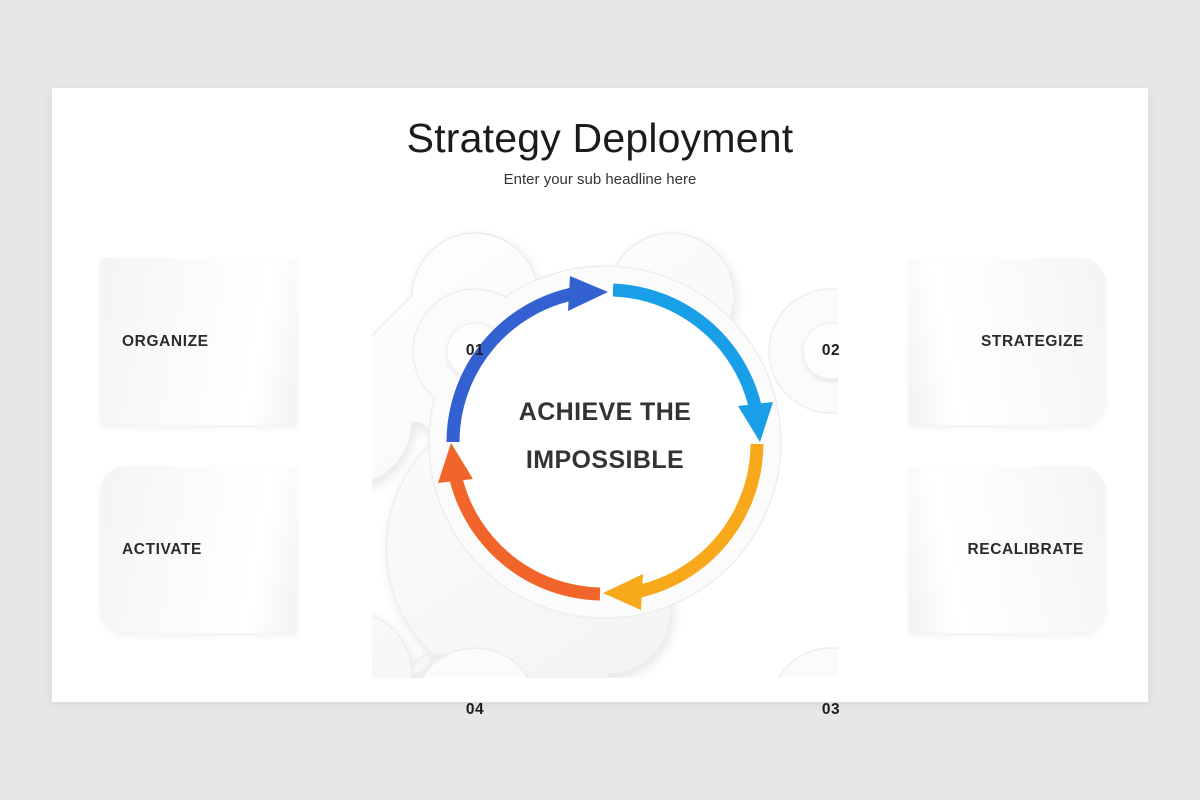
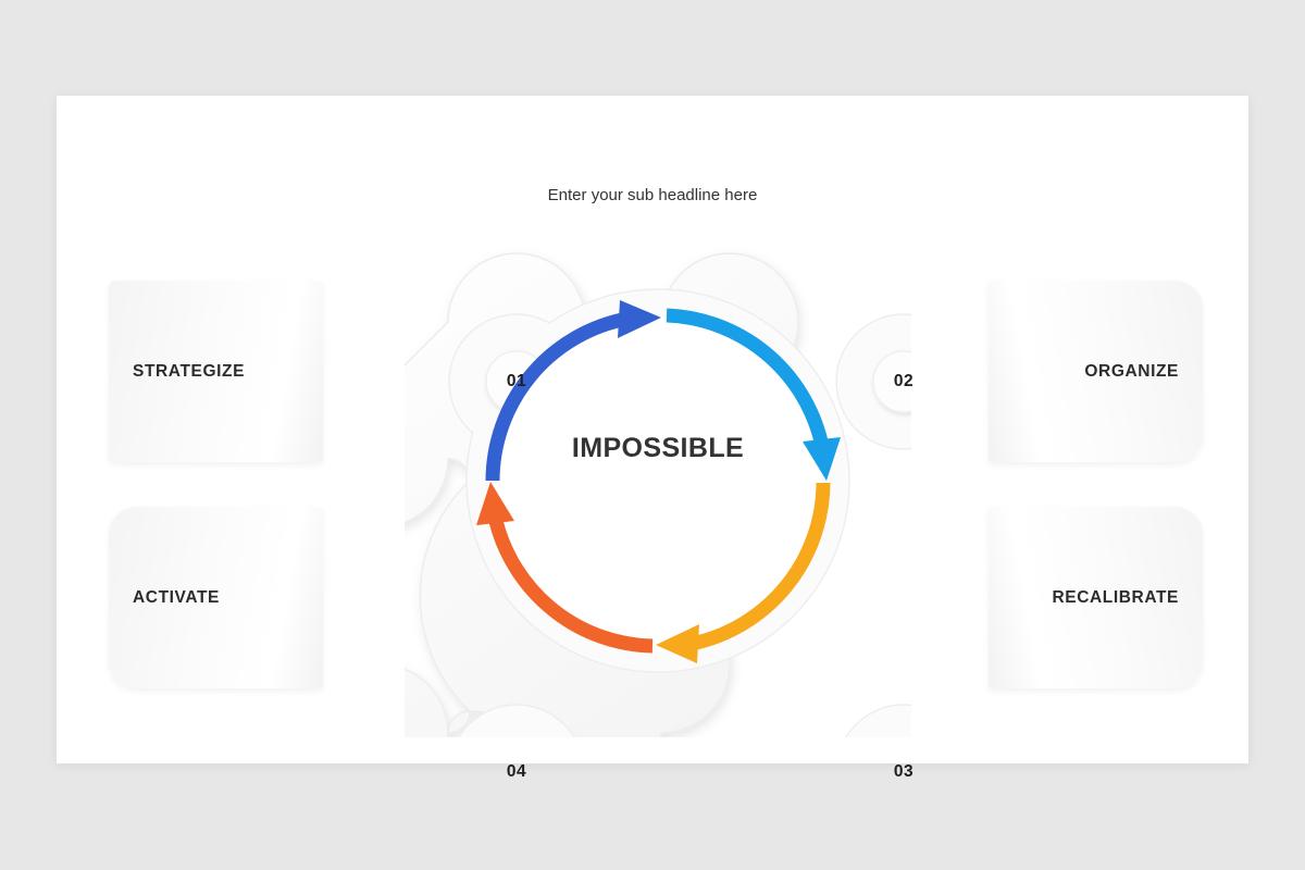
- Strategy Deployment
  Enter your sub headline here
- ORGANIZE
+ STRATEGIZE
  ACTIVATE
- STRATEGIZE
+ ORGANIZE
  RECALIBRATE
- ACHIEVE THE
  IMPOSSIBLE
  01
  02
  03
  04
